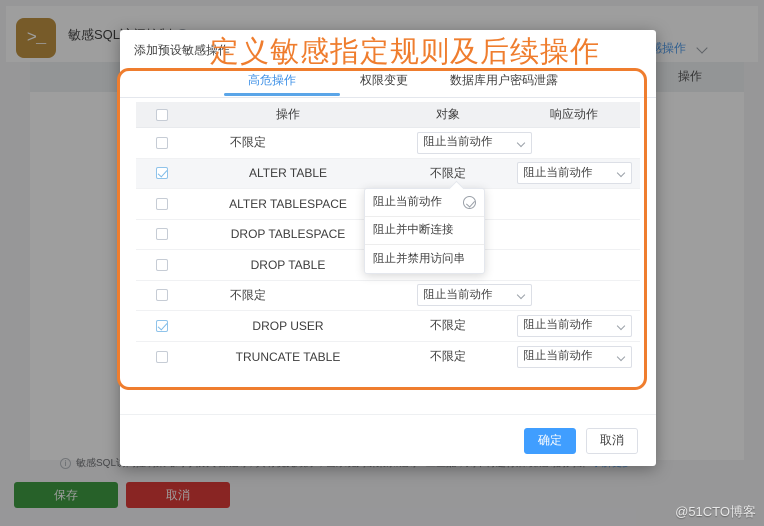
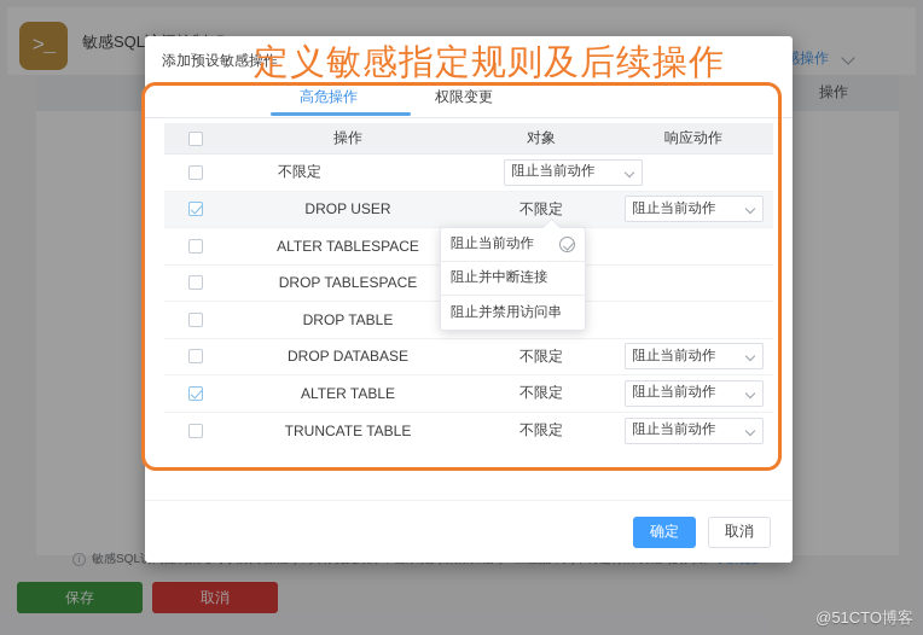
  >_
  操作
  保存
  取消
  添加预设敏感操作
  高危操作
  权限变更
- 数据库用户密码泄露
  操作
  对象
  响应动作
  不限定
  阻止当前动作
- ALTER TABLE
+ DROP USER
  不限定
  阻止当前动作
  ALTER TABLESPACE
  DROP TABLESPACE
  DROP TABLE
+ DROP DATABASE
  不限定
  阻止当前动作
- DROP USER
+ ALTER TABLE
  不限定
  阻止当前动作
  TRUNCATE TABLE
  不限定
  阻止当前动作
  确定
  取消
  阻止当前动作
  阻止并中断连接
  阻止并禁用访问串
  定义敏感指定规则及后续操作
  @51CTO博客
